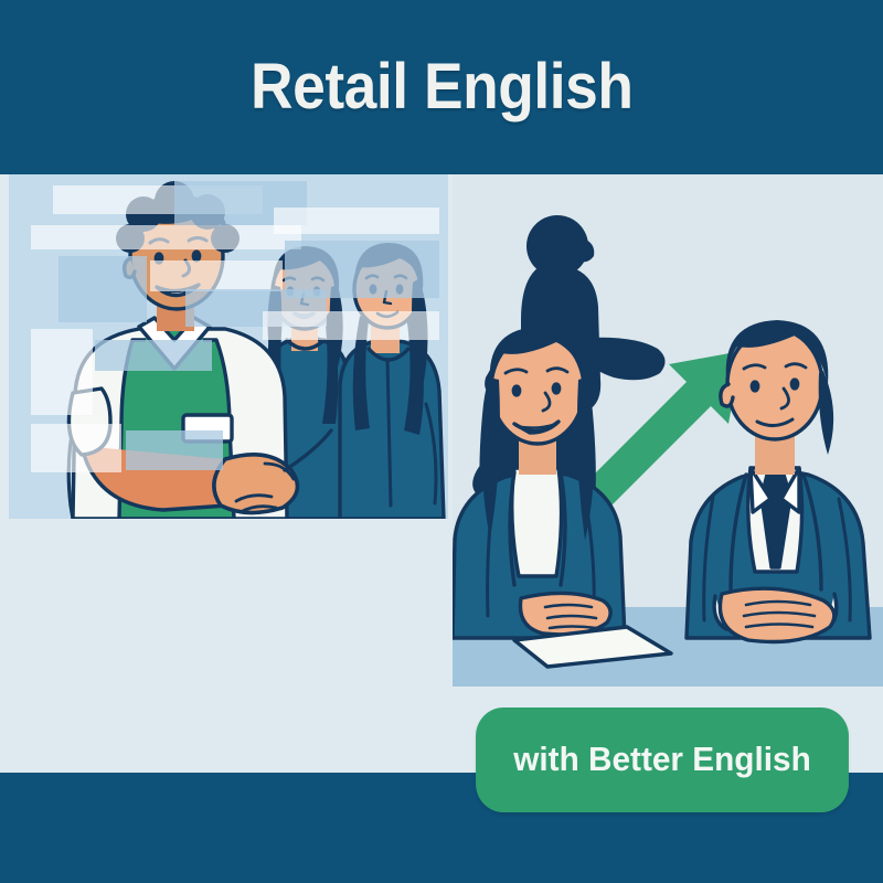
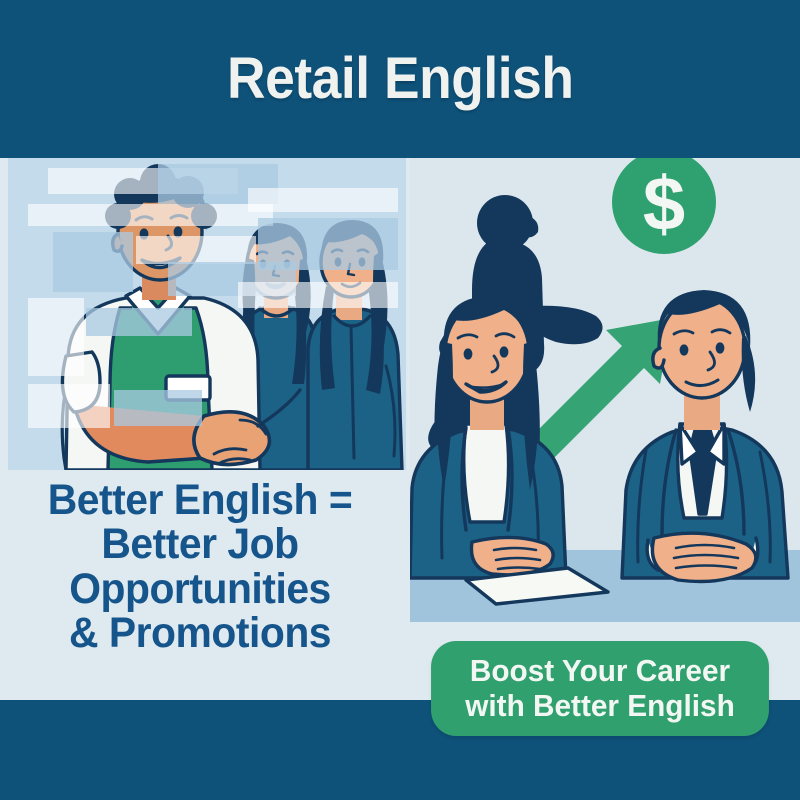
  Retail English
+ $
+ Better English =
+ Better Job
+ Opportunities
+ & Promotions
+ Boost Your Career
  with Better English
